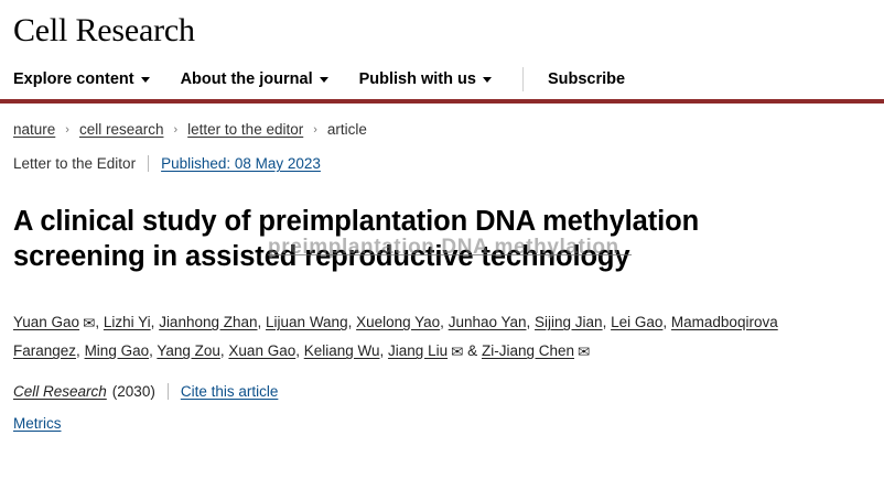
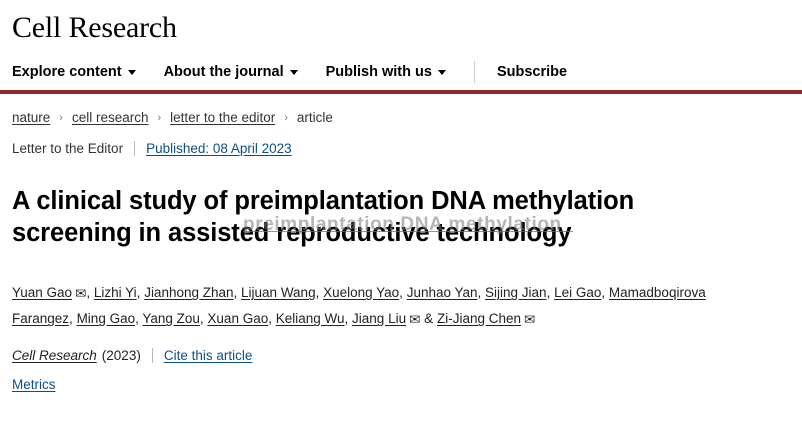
  Cell Research
  Explore content
  About the journal
  Publish with us
  Subscribe
  nature
  ›
  cell research
  ›
  letter to the editor
  ›
  article
  Letter to the Editor
- Published: 08 May 2023
+ Published: 08 April 2023
  A clinical study of preimplantation DNA methylation screening in assisted reproductive technology
  Yuan Gao ✉, Lizhi Yi, Jianhong Zhan, Lijuan Wang, Xuelong Yao, Junhao Yan, Sijing Jian, Lei Gao, Mamadboqirova Farangez, Ming Gao, Yang Zou, Xuan Gao, Keliang Wu, Jiang Liu ✉ & Zi-Jiang Chen ✉
  Cell Research
- (2030)
+ (2023)
  Cite this article
  Metrics
  preimplantation DNA methylation
